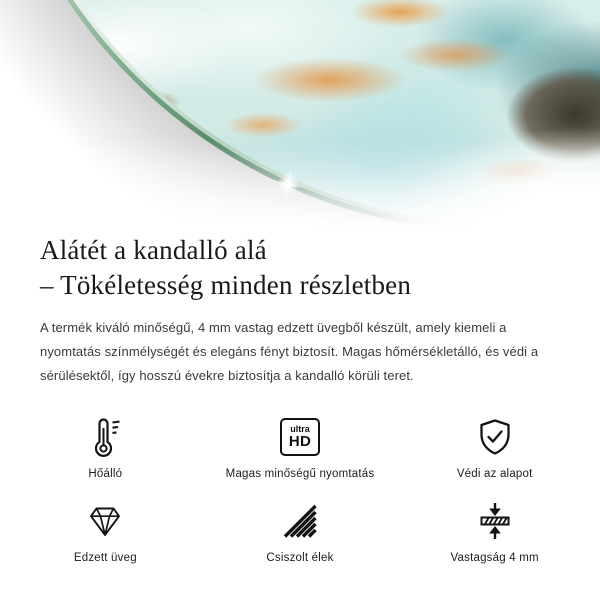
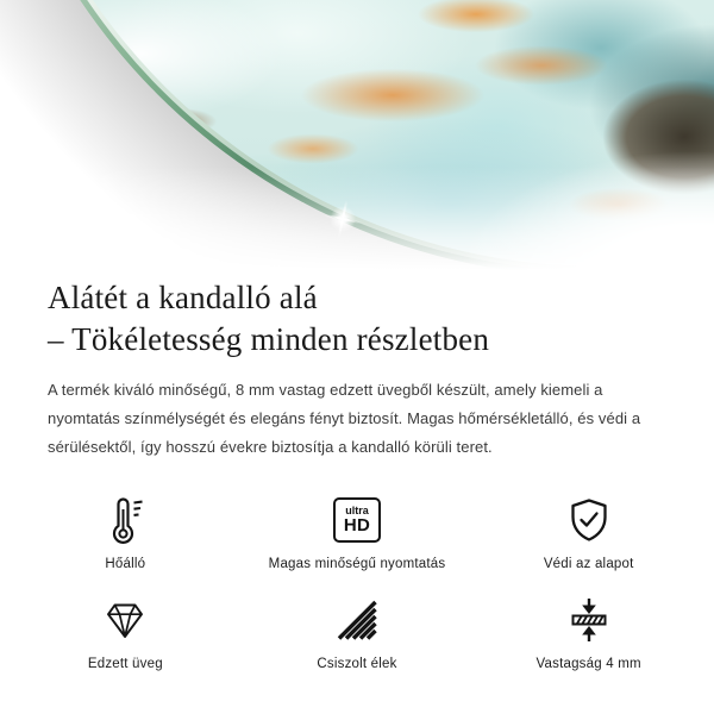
  Alátét a kandalló alá
  – Tökéletesség minden részletben
- A termék kiváló minőségű, 4 mm vastag edzett üvegből készült, amely kiemeli a nyomtatás színmélységét és elegáns fényt biztosít. Magas hőmérsékletálló, és védi a sérülésektől, így hosszú évekre biztosítja a kandalló körüli teret.
+ A termék kiváló minőségű, 8 mm vastag edzett üvegből készült, amely kiemeli a nyomtatás színmélységét és elegáns fényt biztosít. Magas hőmérsékletálló, és védi a sérülésektől, így hosszú évekre biztosítja a kandalló körüli teret.
  Hőálló
  ultra
  HD
  Magas minőségű nyomtatás
  Védi az alapot
  Edzett üveg
  Csiszolt élek
  Vastagság 4 mm
